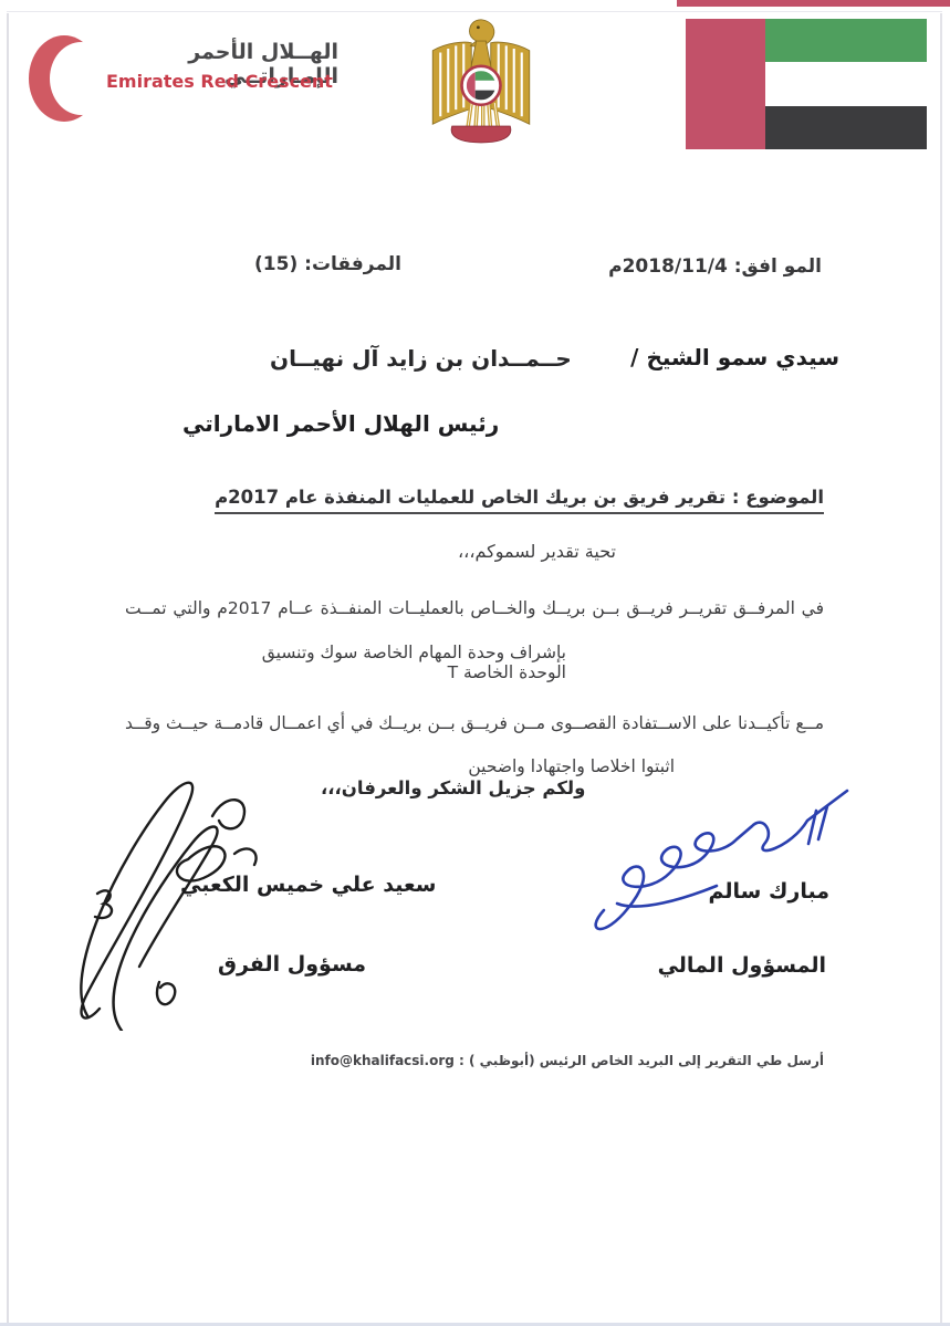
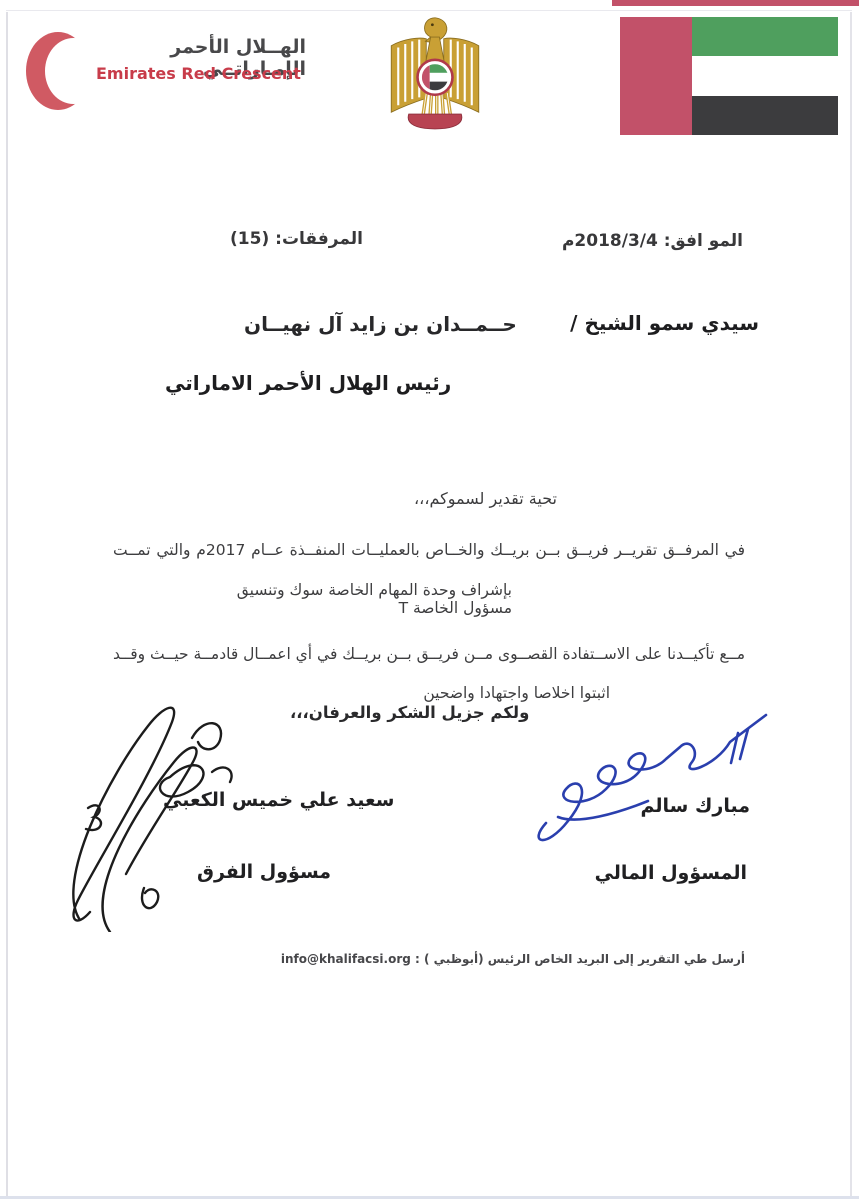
  الهــلال الأحمر الإمـاراتــي
  Emirates Red Crescent
- المو افق: 2018/11/4م
+ المو افق: 2018/3/4م
  المرفقات: (15)
  سيدي سمو الشيخ /
  حــمــدان بن زايد آل نهيــان
  رئيس الهلال الأحمر الاماراتي
- الموضوع : تقرير فريق بن بريك الخاص للعمليات المنفذة عام 2017م
  تحية تقدير لسموكم،،،
  في المرفــق تقريــر فريــق بــن بريــك والخــاص بالعمليــات المنفــذة عــام 2017م والتي تمــت
- بإشراف وحدة المهام الخاصة سوك وتنسيق الوحدة الخاصة T
+ بإشراف وحدة المهام الخاصة سوك وتنسيق مسؤول الخاصة T
  مــع تأكيــدنا على الاســتفادة القصــوى مــن فريــق بــن بريــك في أي اعمــال قادمــة حيــث وقــد
  اثبتوا اخلاصا واجتهادا واضحين
  ولكم جزيل الشكر والعرفان،،،
  مبارك سالم
  المسؤول المالي
  سعيد علي خميس الكعبي
  مسؤول الفرق
  أرسل طي التقرير إلى البريد الخاص الرئيس (أبوظبي ) : info@khalifacsi.org
